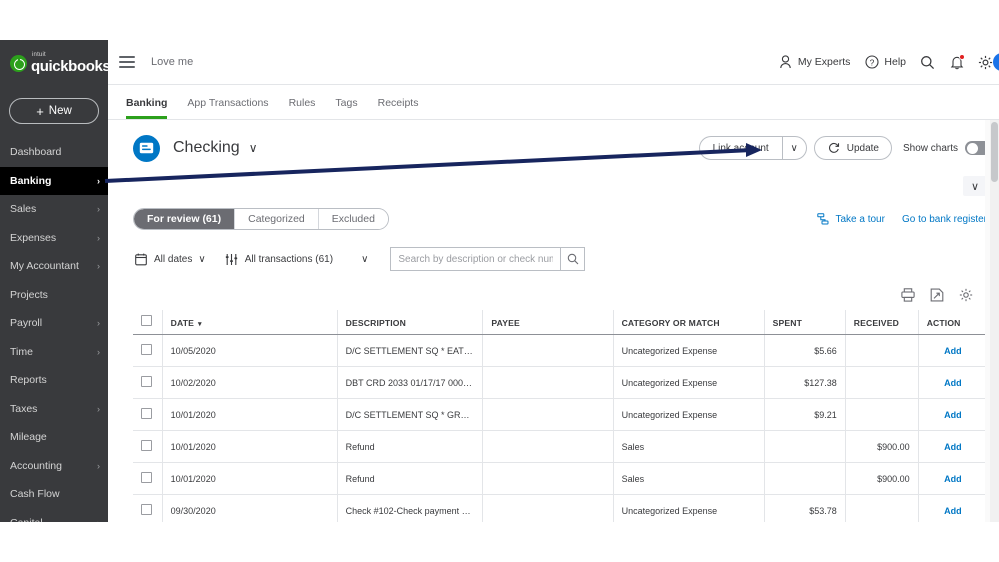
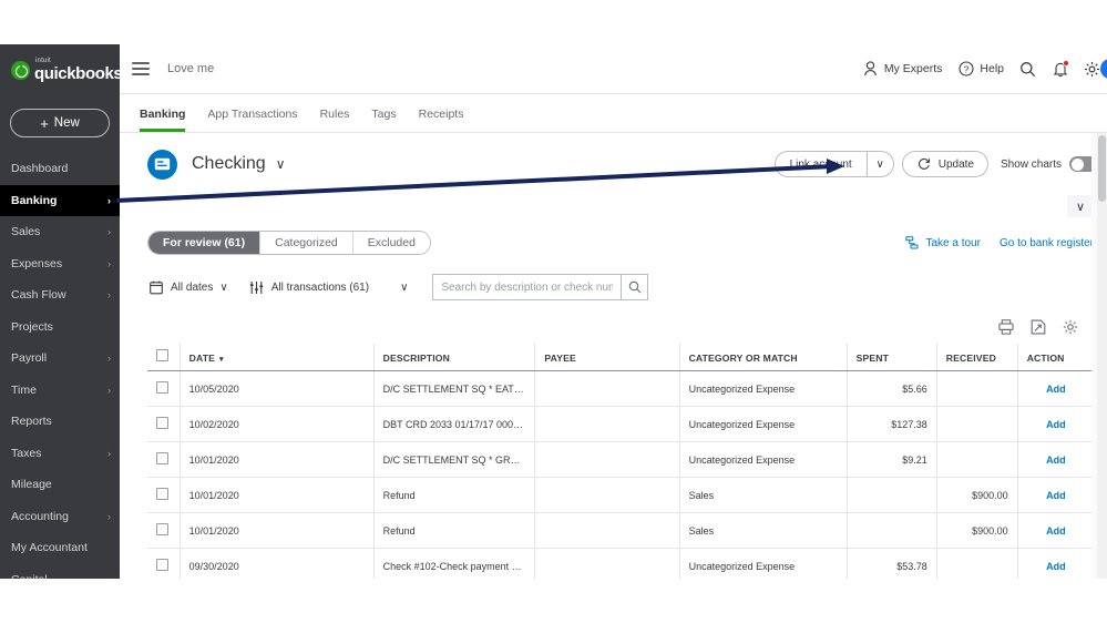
  quickbooks
  +
  New
  Dashboard
  Banking
  ›
  Sales
  ›
  Expenses
  ›
- My Accountant
+ Cash Flow
  ›
  Projects
  Payroll
  ›
  Time
  ›
  Reports
  Taxes
  ›
  Mileage
  Accounting
  ›
- Cash Flow
+ My Accountant
  Love me
  My Experts
  ?
  Help
  Banking
  App Transactions
  Rules
  Tags
  Receipts
  Checking
  ∨
  Link acunt
  ∨
  Update
  Show charts
  ∨
  For review (61)
  Categorized
  Excluded
  Take a tour
  Go to bank registe
  All dates
  ∨
  All transactions (61)
  ∨
  Search by description or check num
  	DATE	DESCRIPTION	PAYEE	CATEGORY OR MATCH	SPENT	RECEIVED	ACTION
  	10/05/2020	D/C SETTLEMENT SQ * EATIN T		Uncategorized Expense	$5.66		Add
  	10/02/2020	DBT CRD 2033 01/17/17 000231..		Uncategorized Expense	$127.38		Add
  	10/01/2020	D/C SETTLEMENT SQ * GRUBBI		Uncategorized Expense	$9.21		Add
  	10/01/2020	Refund		Sales		$900.00	Add
  	10/01/2020	Refund		Sales		$900.00	Add
  	09/30/2020	Check #102-Check payment 01/1.		Uncategorized Expense	$53.78		Add
